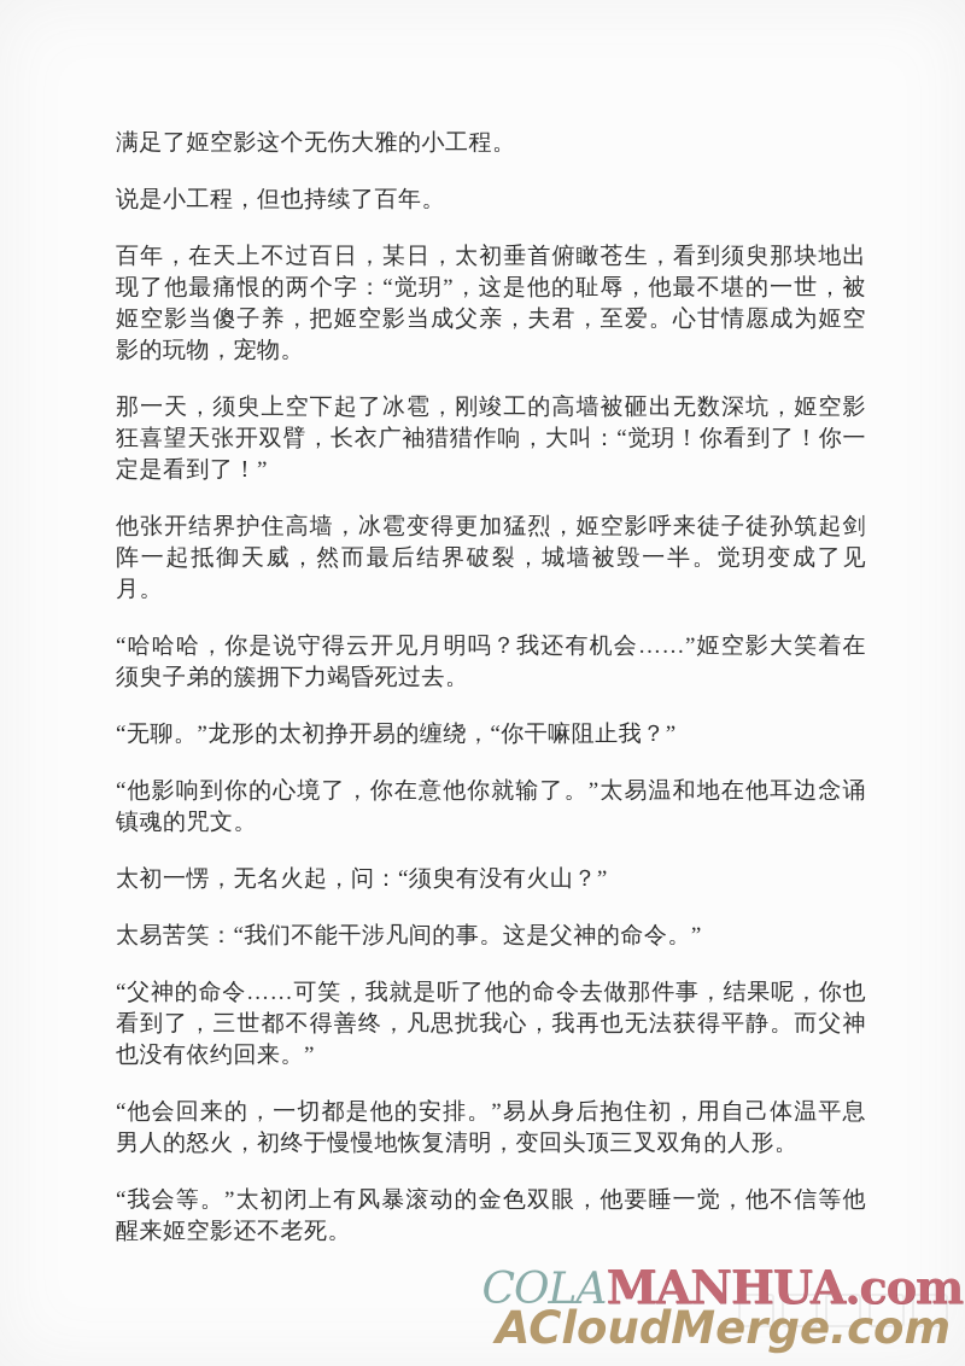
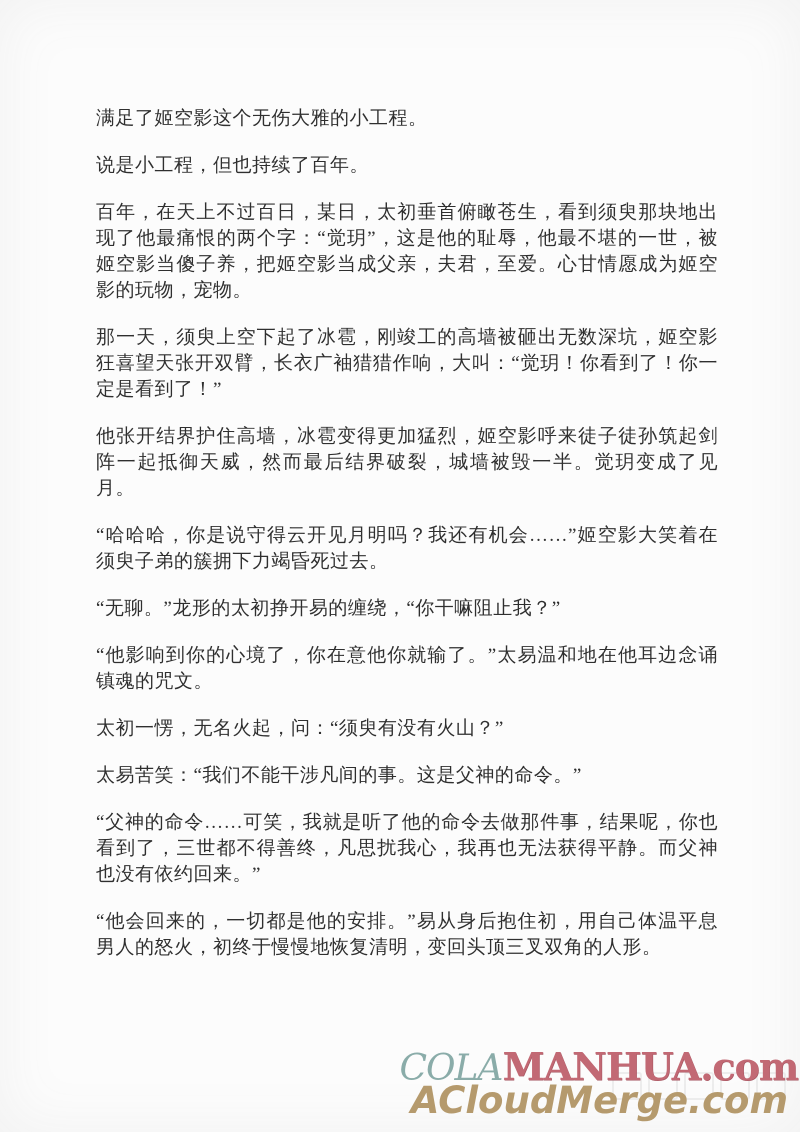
  满足了姬空影这个无伤大雅的小工程。
  说是小工程，但也持续了百年。
  百年，在天上不过百日，某日，太初垂首俯瞰苍生，看到须臾那块地出现了他最痛恨的两个字：“觉玥”，这是他的耻辱，他最不堪的一世，被姬空影当傻子养，把姬空影当成父亲，夫君，至爱。心甘情愿成为姬空影的玩物，宠物。
  那一天，须臾上空下起了冰雹，刚竣工的高墙被砸出无数深坑，姬空影狂喜望天张开双臂，长衣广袖猎猎作响，大叫：“觉玥！你看到了！你一定是看到了！”
  他张开结界护住高墙，冰雹变得更加猛烈，姬空影呼来徒子徒孙筑起剑阵一起抵御天威，然而最后结界破裂，城墙被毁一半。觉玥变成了见月。
  “哈哈哈，你是说守得云开见月明吗？我还有机会……”姬空影大笑着在须臾子弟的簇拥下力竭昏死过去。
  “无聊。”龙形的太初挣开易的缠绕，“你干嘛阻止我？”
  “他影响到你的心境了，你在意他你就输了。”太易温和地在他耳边念诵镇魂的咒文。
  太初一愣，无名火起，问：“须臾有没有火山？”
  太易苦笑：“我们不能干涉凡间的事。这是父神的命令。”
  “父神的命令……可笑，我就是听了他的命令去做那件事，结果呢，你也看到了，三世都不得善终，凡思扰我心，我再也无法获得平静。而父神也没有依约回来。”
  “他会回来的，一切都是他的安排。”易从身后抱住初，用自己体温平息男人的怒火，初终于慢慢地恢复清明，变回头顶三叉双角的人形。
- “我会等。”太初闭上有风暴滚动的金色双眼，他要睡一觉，他不信等他醒来姬空影还不老死。
  COLAMANHUA.com
  ACloudMerge.com
